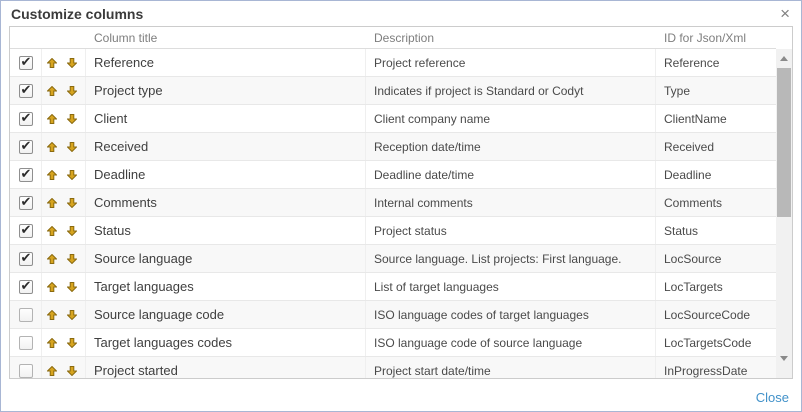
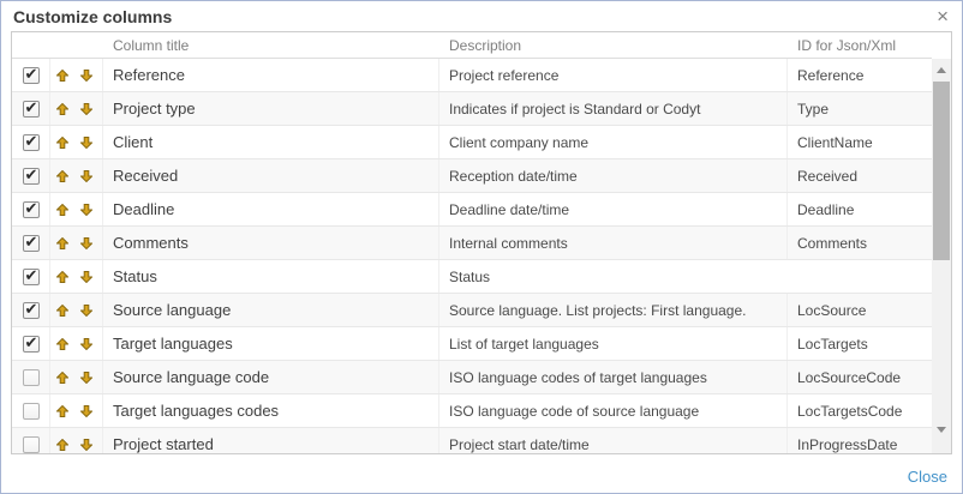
  Customize columns
  ×
  Column title
  Description
  ID for Json/Xml
  Reference
  Project reference
  Reference
  Project type
  Indicates if project is Standard or Codyt
  Type
  Client
  Client company name
  ClientName
  Received
  Reception date/time
  Received
  Deadline
  Deadline date/time
  Deadline
  Comments
  Internal comments
  Comments
  Status
- Project status
  Status
  Source language
  Source language. List projects: First language.
  LocSource
  Target languages
  List of target languages
  LocTargets
  Source language code
  ISO language codes of target languages
  LocSourceCode
  Target languages codes
  ISO language code of source language
  LocTargetsCode
  Project started
  Project start date/time
  InProgressDate
  Close
